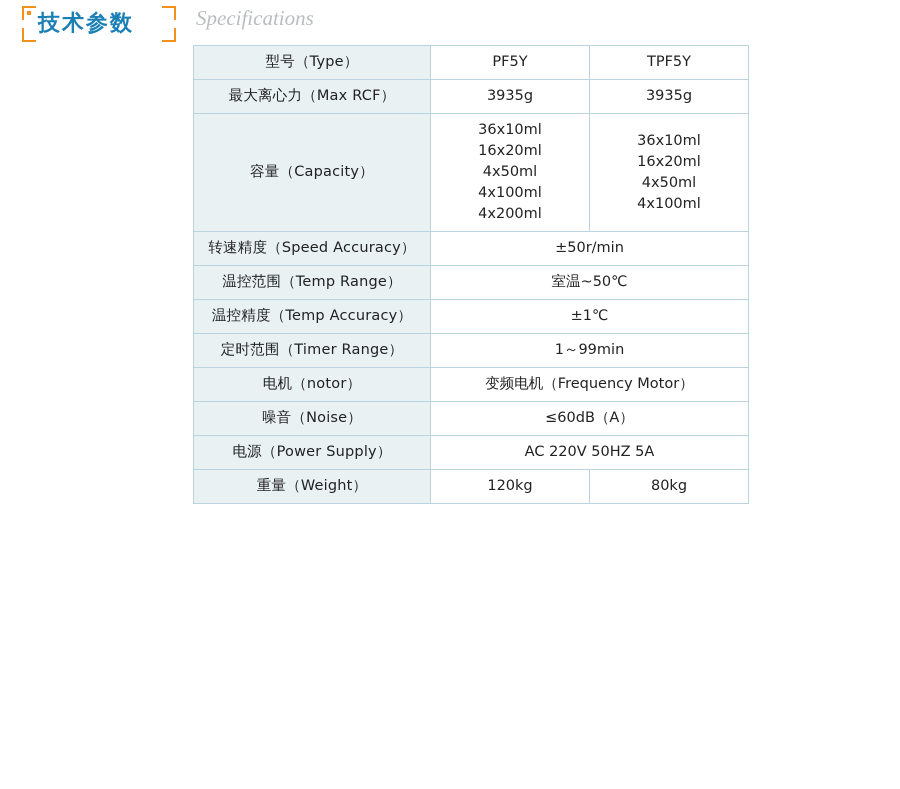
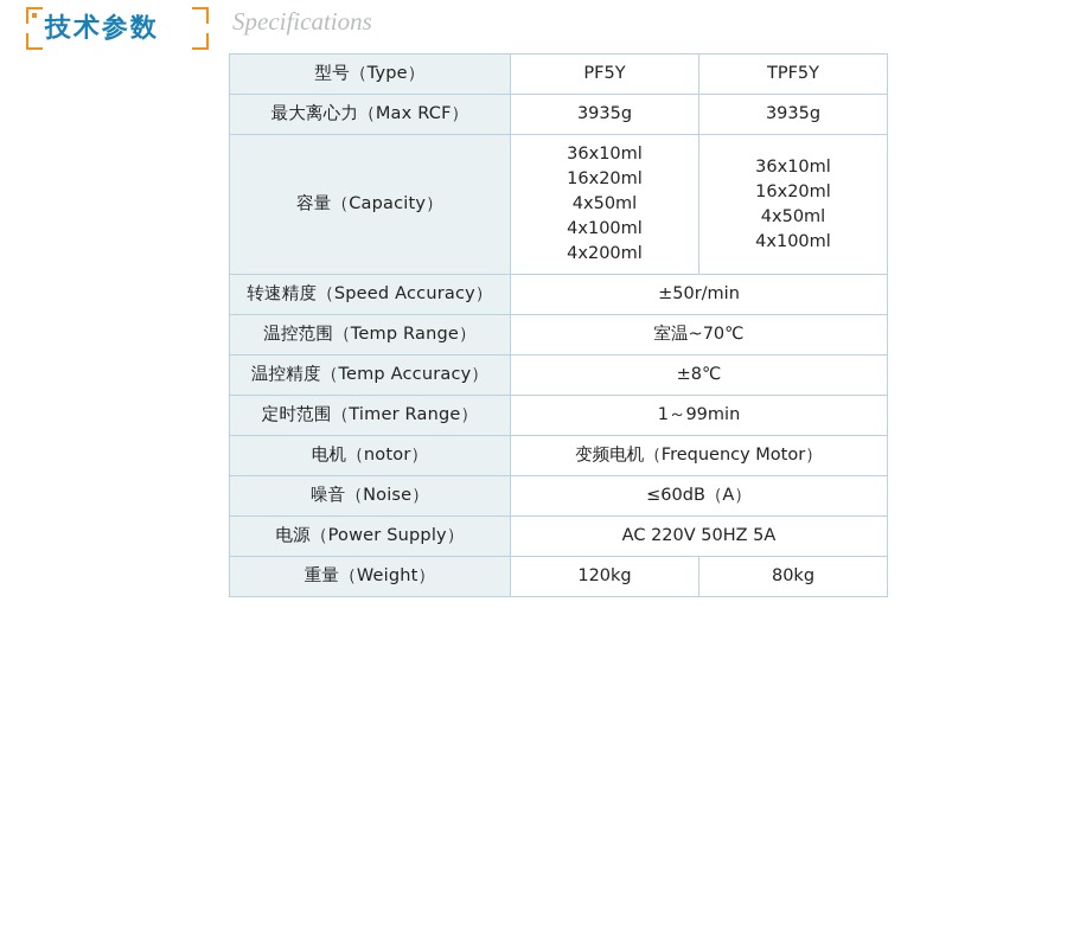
  技术参数
  Specifications
  型号（Type）	PF5Y	TPF5Y
  最大离心力（Max RCF）	3935g	3935g
  容量（Capacity）	36x10ml16x20ml4x50ml4x100ml4x200ml	36x10ml16x20ml4x50ml4x100ml
  转速精度（Speed Accuracy）	±50r/min
- 温控范围（Temp Range）	室温~50℃
+ 温控范围（Temp Range）	室温~70℃
- 温控精度（Temp Accuracy）	±1℃
+ 温控精度（Temp Accuracy）	±8℃
  定时范围（Timer Range）	1～99min
  电机（notor）	变频电机（Frequency Motor）
  噪音（Noise）	≤60dB（A）
  电源（Power Supply）	AC 220V 50HZ 5A
  重量（Weight）	120kg	80kg
